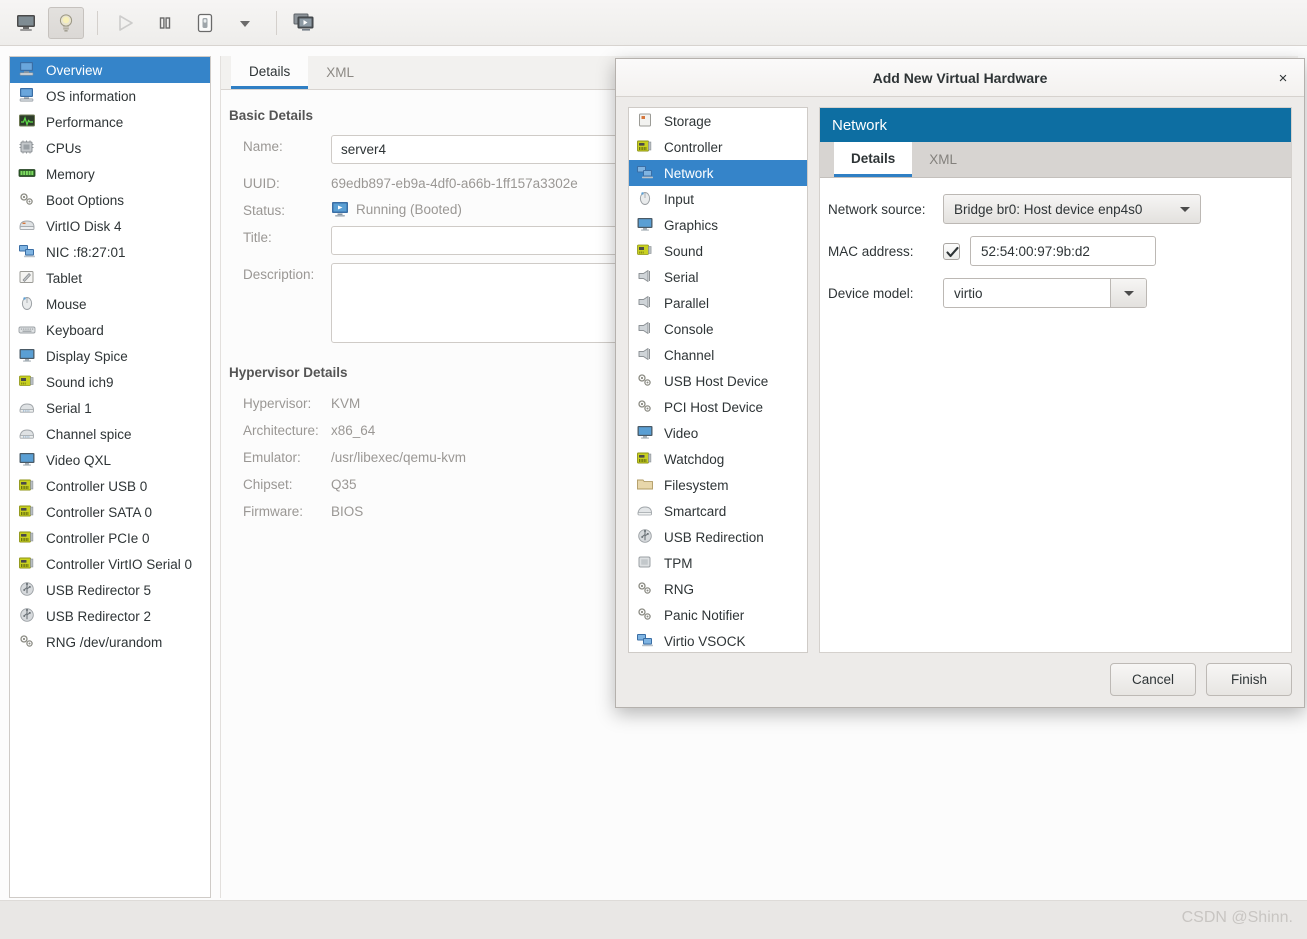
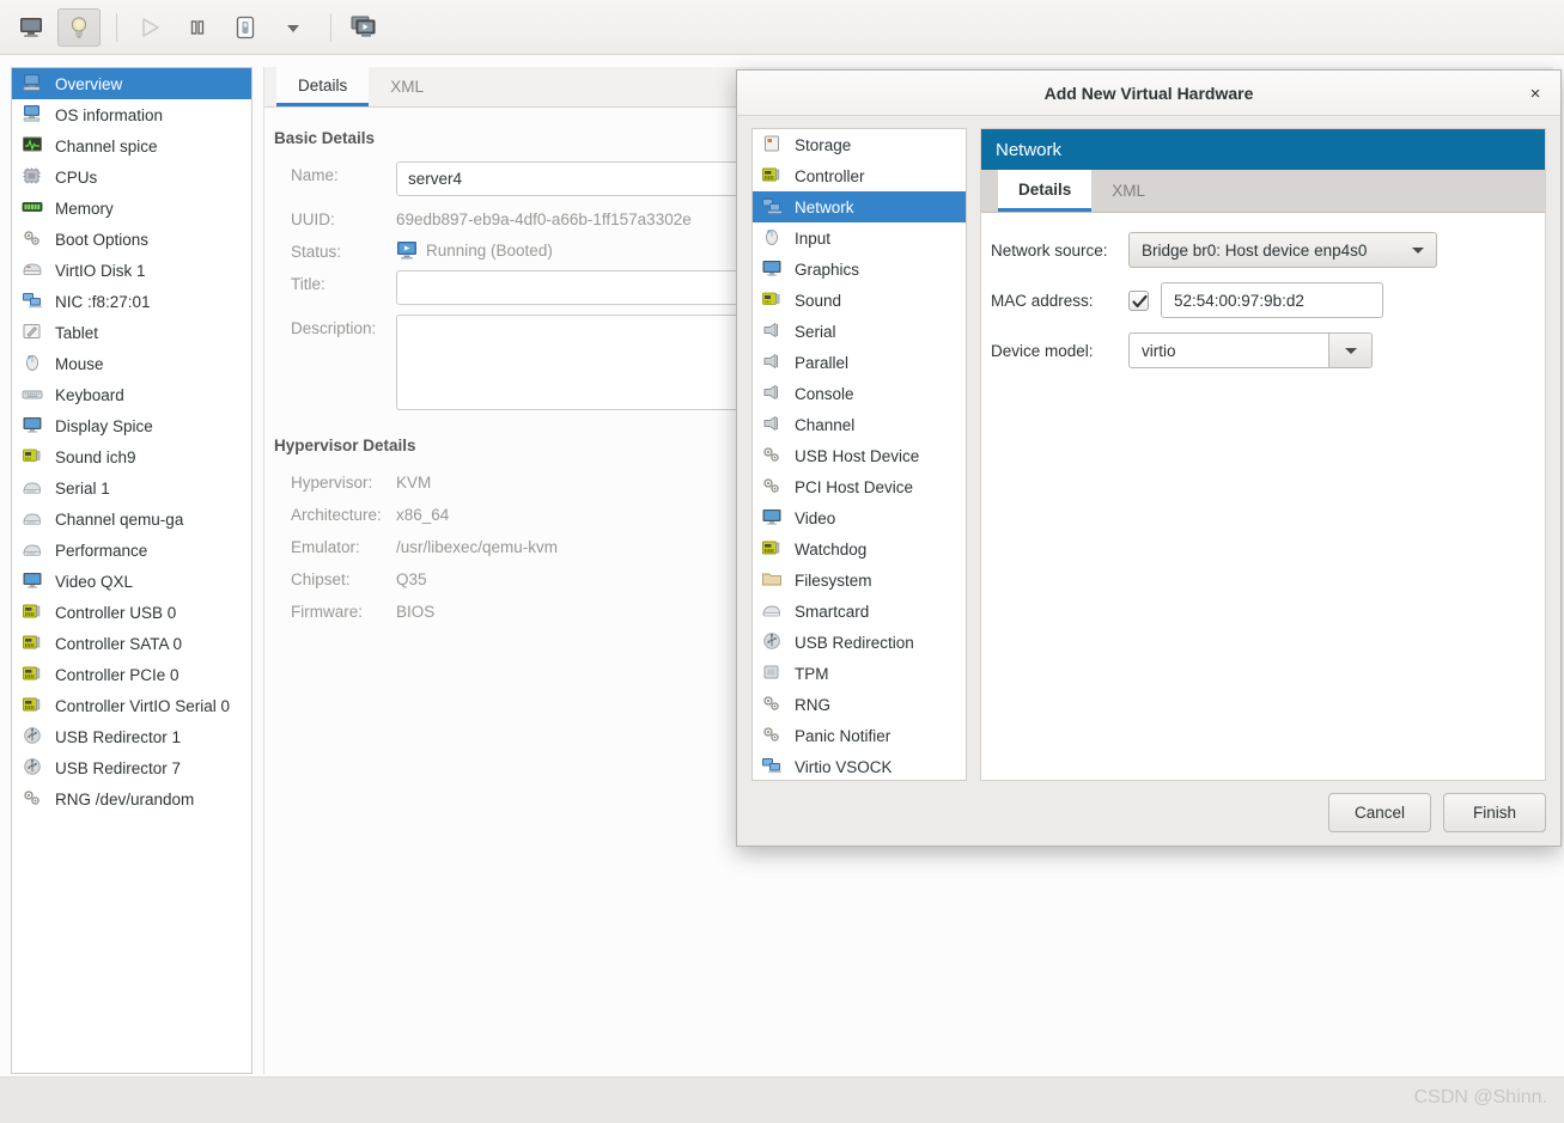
  Overview
  OS information
- Performance
+ Channel spice
  CPUs
  Memory
  Boot Options
- VirtIO Disk 4
+ VirtIO Disk 1
  NIC :f8:27:01
  Tablet
  Mouse
  Keyboard
  Display Spice
  Sound ich9
  Serial 1
+ Channel qemu-ga
- Channel spice
+ Performance
  Video QXL
  Controller USB 0
  Controller SATA 0
  Controller PCIe 0
  Controller VirtIO Serial 0
- USB Redirector 5
+ USB Redirector 1
- USB Redirector 2
+ USB Redirector 7
  RNG /dev/urandom
  Details
  XML
  Basic Details
  Name:
  server4
  UUID:
  69edb897-eb9a-4df0-a66b-1ff157a3302e
  Status:
  Running (Booted)
  Title:
  Description:
  Hypervisor Details
  Hypervisor:
  KVM
  Architecture:
  x86_64
  Emulator:
  /usr/libexec/qemu-kvm
  Chipset:
  Q35
  Firmware:
  BIOS
  CSDN @Shinn.
  Add New Virtual Hardware
  ×
  Storage
  Controller
  Network
  Input
  Graphics
  Sound
  Serial
  Parallel
  Console
  Channel
  USB Host Device
  PCI Host Device
  Video
  Watchdog
  Filesystem
  Smartcard
  USB Redirection
  TPM
  RNG
  Panic Notifier
  Virtio VSOCK
  Network
  Details
  XML
  Network source:
  Bridge br0: Host device enp4s0
  MAC address:
  52:54:00:97:9b:d2
  Device model:
  virtio
  Cancel
  Finish
